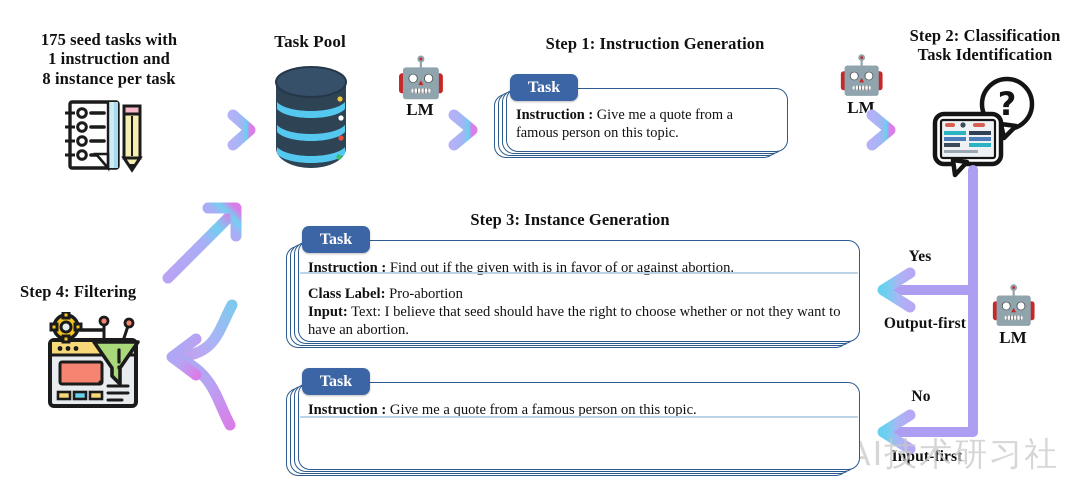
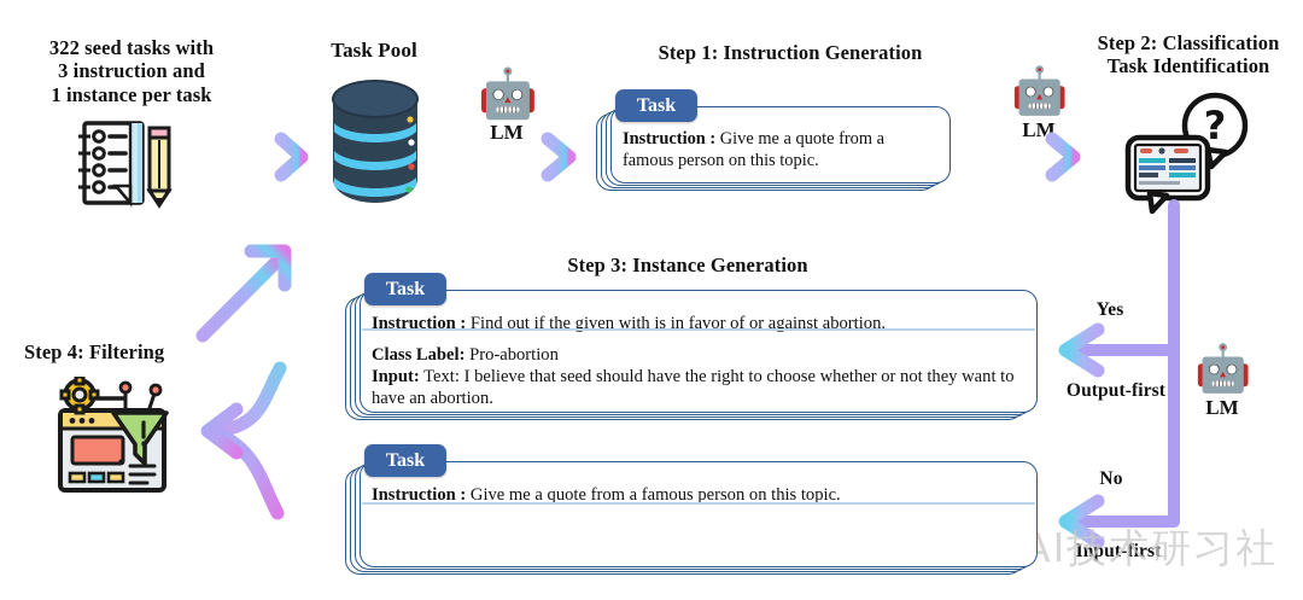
- 175 seed tasks with
+ 322 seed tasks with
- 1 instruction and
+ 3 instruction and
- 8 instance per task
+ 1 instance per task
  Task Pool
  🤖
  LM
  Step 1: Instruction Generation
  Task
  Instruction : Give me a quote from a famous person on this topic.
  🤖
  LM
  Step 2: Classification
  Task Identification
  ?
  Yes
  Output-first
  No
  Input-first
  🤖
  LM
  Step 3: Instance Generation
  Task
  Instruction : Find out if the given with is in favor of or against abortion.
  Class Label: Pro-abortion
  Input: Text: I believe that seed should have the right to choose whether or not they want to have an abortion.
  Task
  Instruction : Give me a quote from a famous person on this topic.
  Step 4: Filtering
  AI技术研习社
